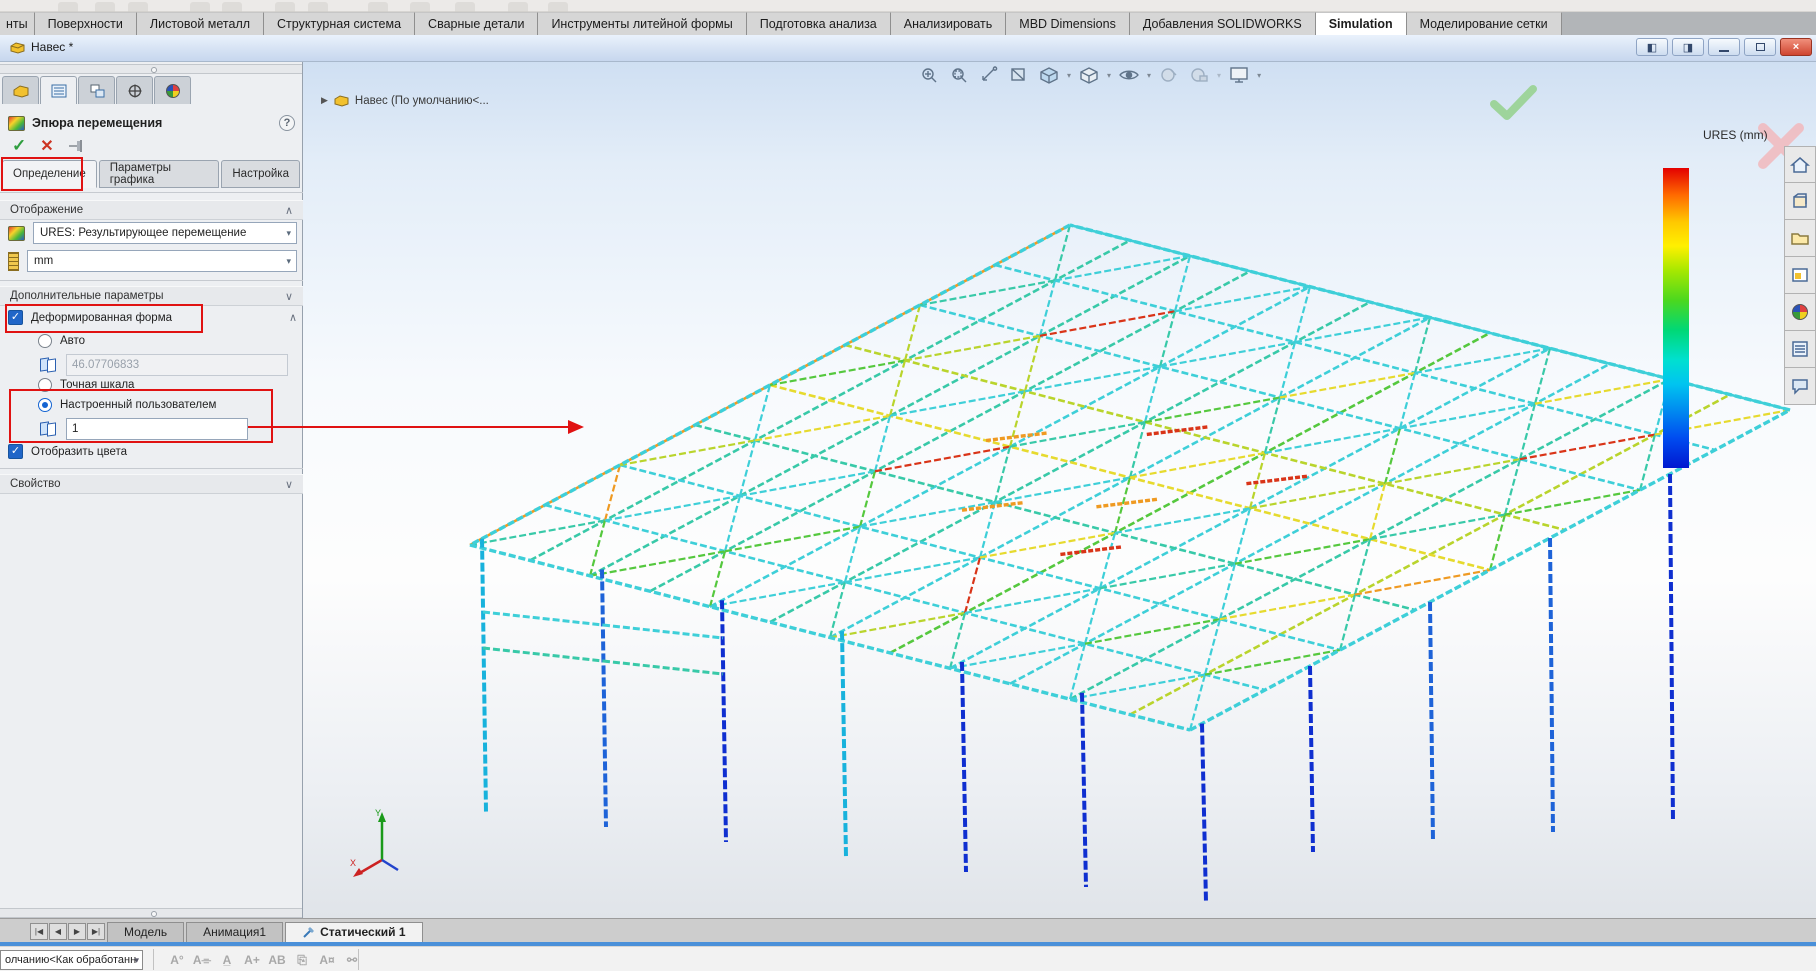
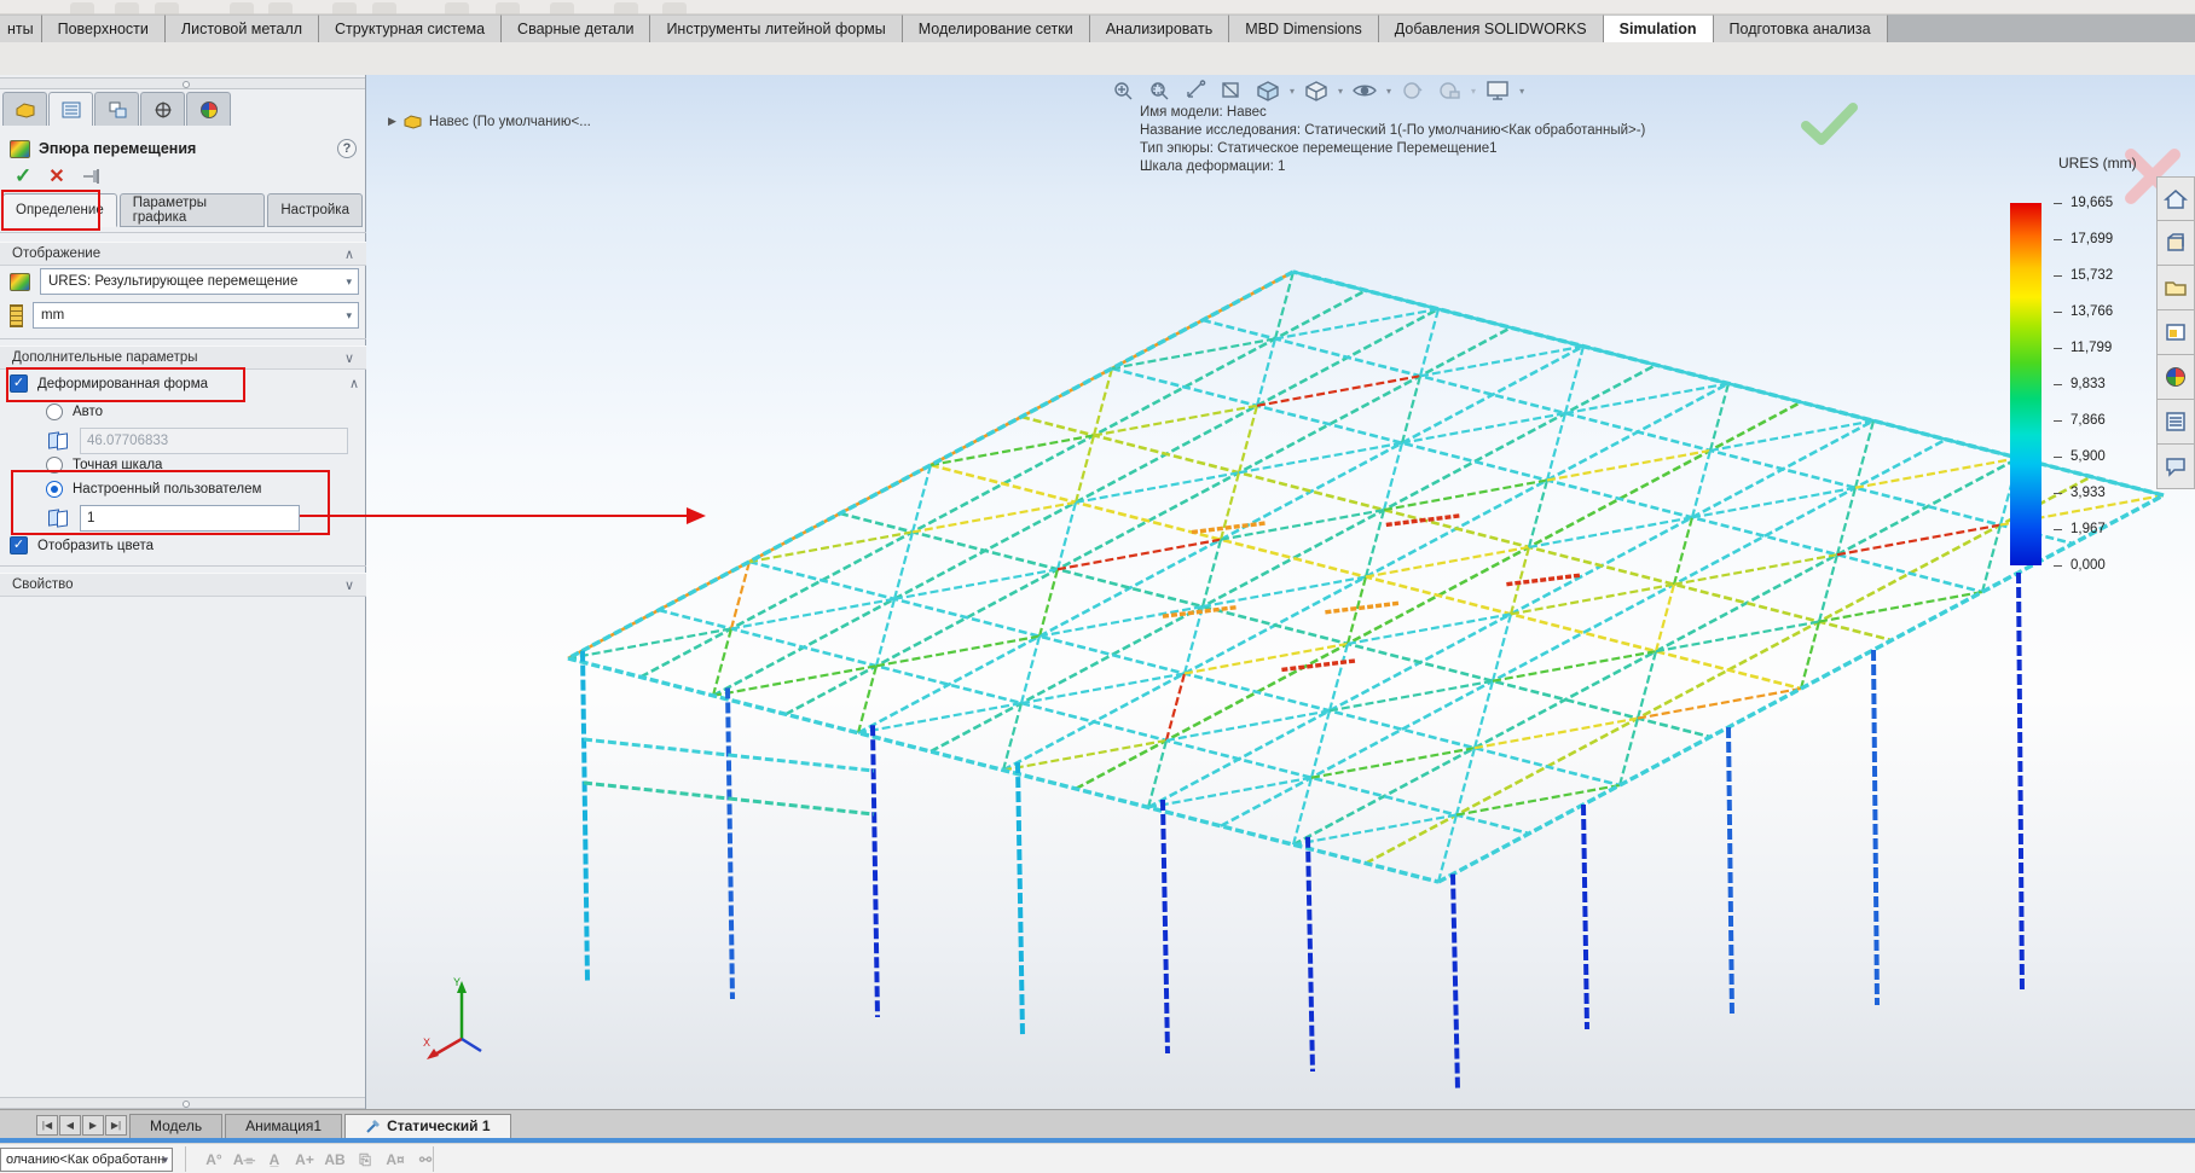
  нты
  Поверхности
  Листовой металл
  Структурная система
  Сварные детали
  Инструменты литейной формы
- Подготовка анализа
+ Моделирование сетки
  Анализировать
  MBD Dimensions
  Добавления SOLIDWORKS
  Simulation
- Моделирование сетки
+ Подготовка анализа
- Навес *
- ◧
- ◨
- ×
  Эпюра перемещения
  ?
  ✓
  ✕
  Определени
  Параметры графика
  Настройка
  Отображение
  ∧
  URES: Результирующее перемещение
  ▾
  mm
  ▾
  Дополнительные параметры
  ∨
  ✓
  Деформированная форма
  ∧
  Авто
  46.07706833
  Точная шкала
  Настроенный пользователем
  1
  ✓
  Отобразить цвета
  Свойство
  ∨
  ▾
  ▾
  ▾
  ▾
  ▾
  ▶
  Навес (По умолчанию<...
+ Имя модели: Навес
+ Название исследования: Статический 1(-По умолчанию<Как обработанный>-)
+ Тип эпюры: Статическое перемещение Перемещение1
+ Шкала деформации: 1
  URES (mm)
+ 19,665
+ 17,699
+ 15,732
+ 13,766
+ 11,799
+ 9,833
+ 7,866
+ 5,900
+ 3,933
+ 1,967
+ 0,000
  Y
  X
  |◀
  ◀
  ▶
  ▶|
  Модель
  Анимация1
  Статический 1
  олчанию<Как обработанн
  ▾
  A°
  A⌯
  A̲
  A+
  AB
  ⎘
  A¤
  ⚯
